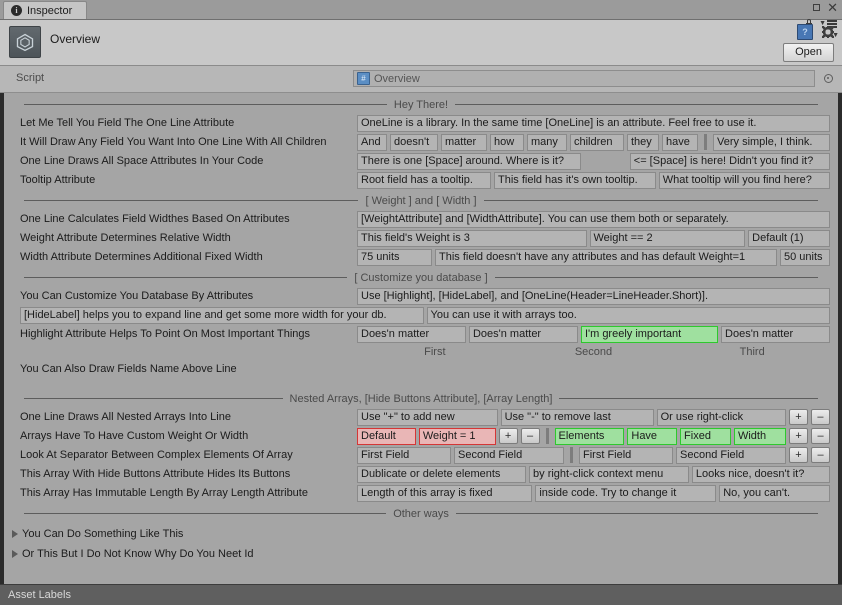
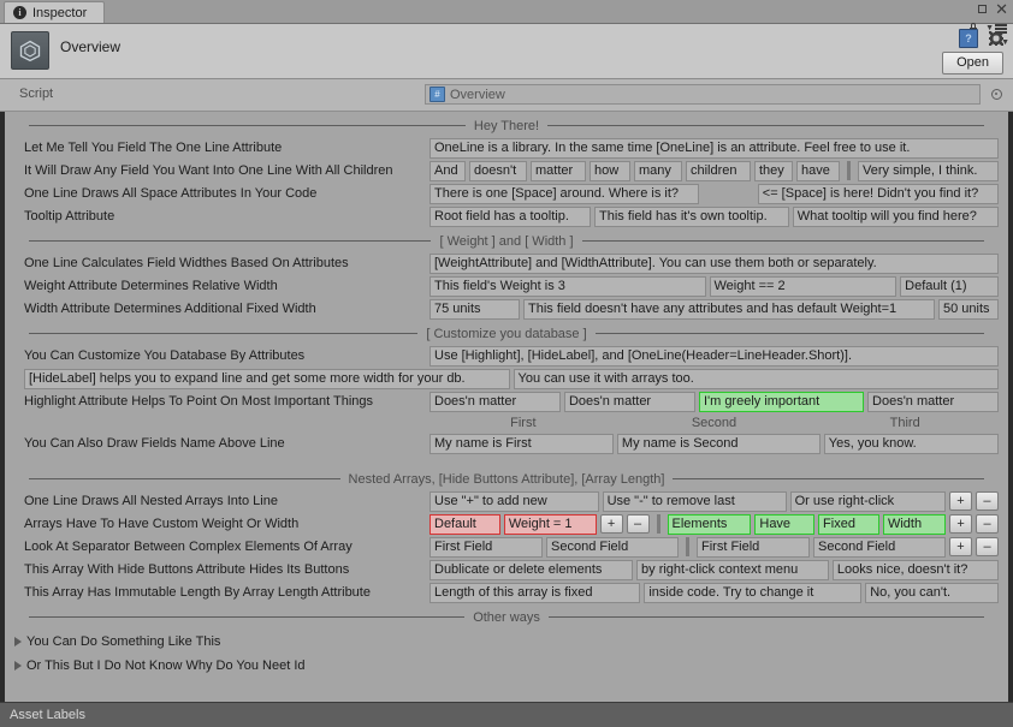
  i
  Inspector
  ✕
  Overview
  ?
  Open
  Script
  #
  Overview
  Hey There!
  Let Me Tell You Field The One Line Attribute
  OneLine is a library. In the same time [OneLine] is an attribute. Feel free to use it.
  It Will Draw Any Field You Want Into One Line With All Children
  And
  doesn't
  matter
  how
  many
  children
  they
  have
  Very simple, I think.
  One Line Draws All Space Attributes In Your Code
  There is one [Space] around. Where is it?
  <= [Space] is here! Didn't you find it?
  Tooltip Attribute
  Root field has a tooltip.
  This field has it's own tooltip.
  What tooltip will you find here?
  [ Weight ] and [ Width ]
  One Line Calculates Field Widthes Based On Attributes
  [WeightAttribute] and [WidthAttribute]. You can use them both or separately.
  Weight Attribute Determines Relative Width
  This field's Weight is 3
  Weight == 2
  Default (1)
  Width Attribute Determines Additional Fixed Width
  75 units
  This field doesn't have any attributes and has default Weight=1
  50 units
  [ Customize you database ]
  You Can Customize You Database By Attributes
  Use [Highlight], [HideLabel], and [OneLine(Header=LineHeader.Short)].
  [HideLabel] helps you to expand line and get some more width for your db.
  You can use it with arrays too.
  Highlight Attribute Helps To Point On Most Important Things
  Does'n matter
  Does'n matter
  I'm greely important
  Does'n matter
  First
  Second
  Third
  You Can Also Draw Fields Name Above Line
+ My name is First
+ My name is Second
+ Yes, you know.
  Nested Arrays, [Hide Buttons Attribute], [Array Length]
  One Line Draws All Nested Arrays Into Line
  Use "+" to add new
  Use "-" to remove last
  Or use right-click
  +
  –
  Arrays Have To Have Custom Weight Or Width
  Default
  Weight = 1
  +
  –
  Elements
  Have
  Fixed
  Width
  +
  –
  Look At Separator Between Complex Elements Of Array
  First Field
  Second Field
  First Field
  Second Field
  +
  –
  This Array With Hide Buttons Attribute Hides Its Buttons
  Dublicate or delete elements
  by right-click context menu
  Looks nice, doesn't it?
  This Array Has Immutable Length By Array Length Attribute
  Length of this array is fixed
  inside code. Try to change it
  No, you can't.
  Other ways
  You Can Do Something Like This
  Or This But I Do Not Know Why Do You Neet Id
  Asset Labels
